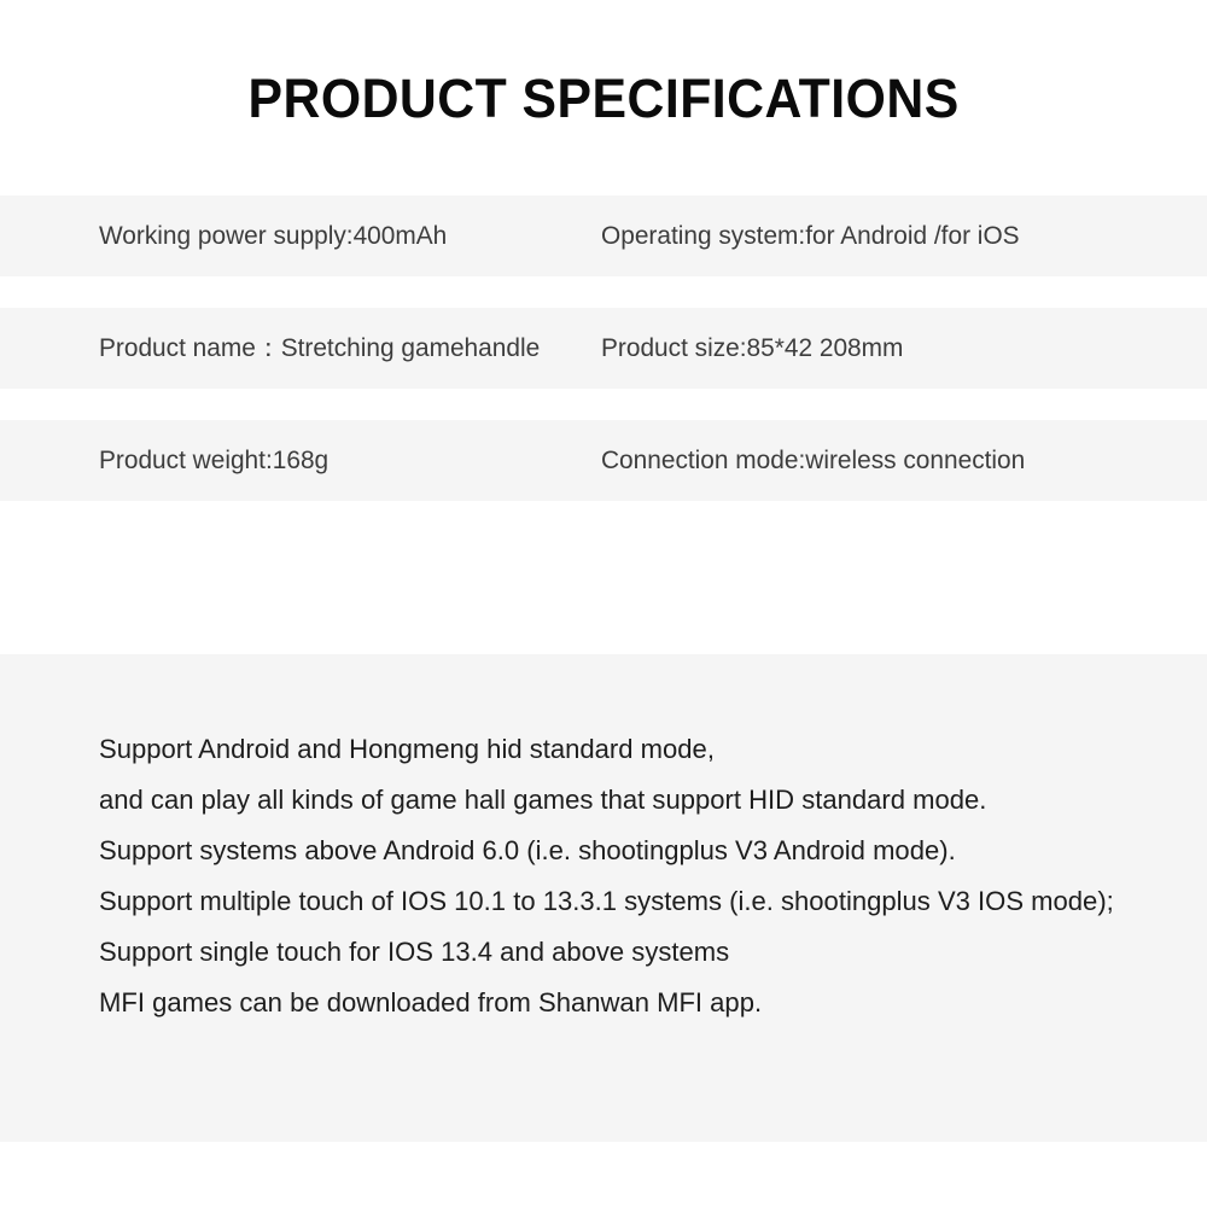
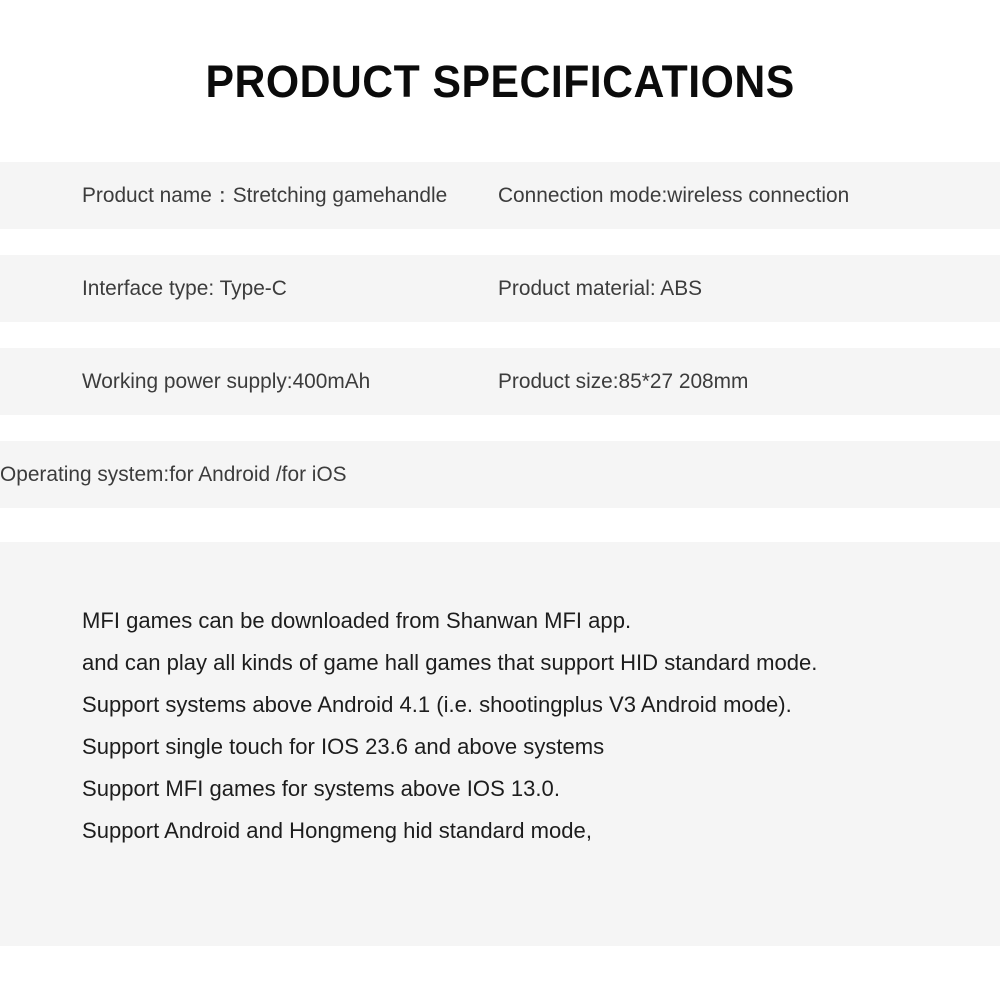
  PRODUCT SPECIFICATIONS
- Working power supply:400mAh
+ Product name：Stretching gamehandle
- Operating system:for Android /for iOS
+ Connection mode:wireless connection
+ Interface type: Type-C
+ Product material: ABS
- Product name：Stretching gamehandle
+ Working power supply:400mAh
- Product size:85*42 208mm
+ Product size:85*27 208mm
- Product weight:168g
- Connection mode:wireless connection
+ Operating system:for Android /for iOS
- Support Android and Hongmeng hid standard mode,
+ MFI games can be downloaded from Shanwan MFI app.
  and can play all kinds of game hall games that support HID standard mode.
- Support systems above Android 6.0 (i.e. shootingplus V3 Android mode).
+ Support systems above Android 4.1 (i.e. shootingplus V3 Android mode).
- Support multiple touch of IOS 10.1 to 13.3.1 systems (i.e. shootingplus V3 IOS mode);
- Support single touch for IOS 13.4 and above systems
+ Support single touch for IOS 23.6 and above systems
+ Support MFI games for systems above IOS 13.0.
- MFI games can be downloaded from Shanwan MFI app.
+ Support Android and Hongmeng hid standard mode,
